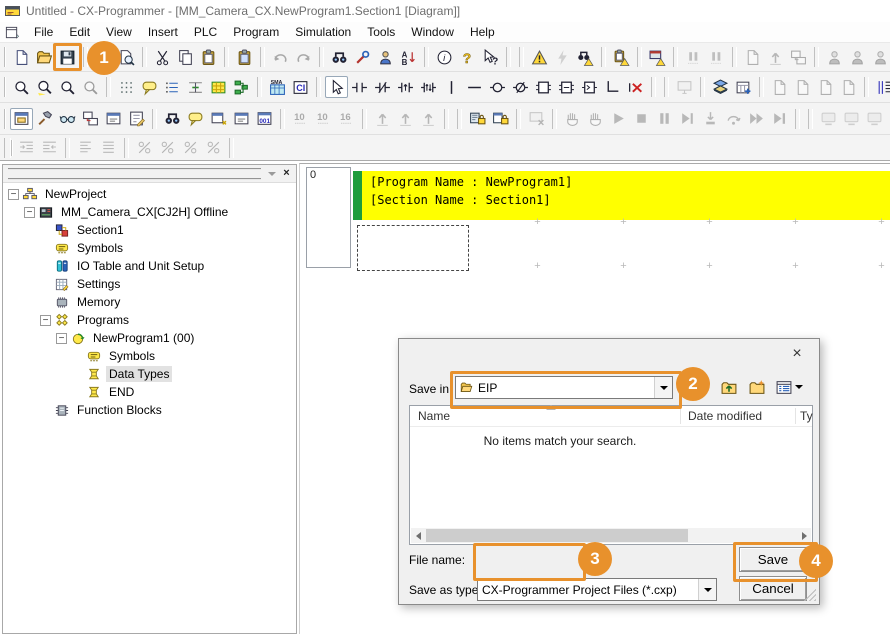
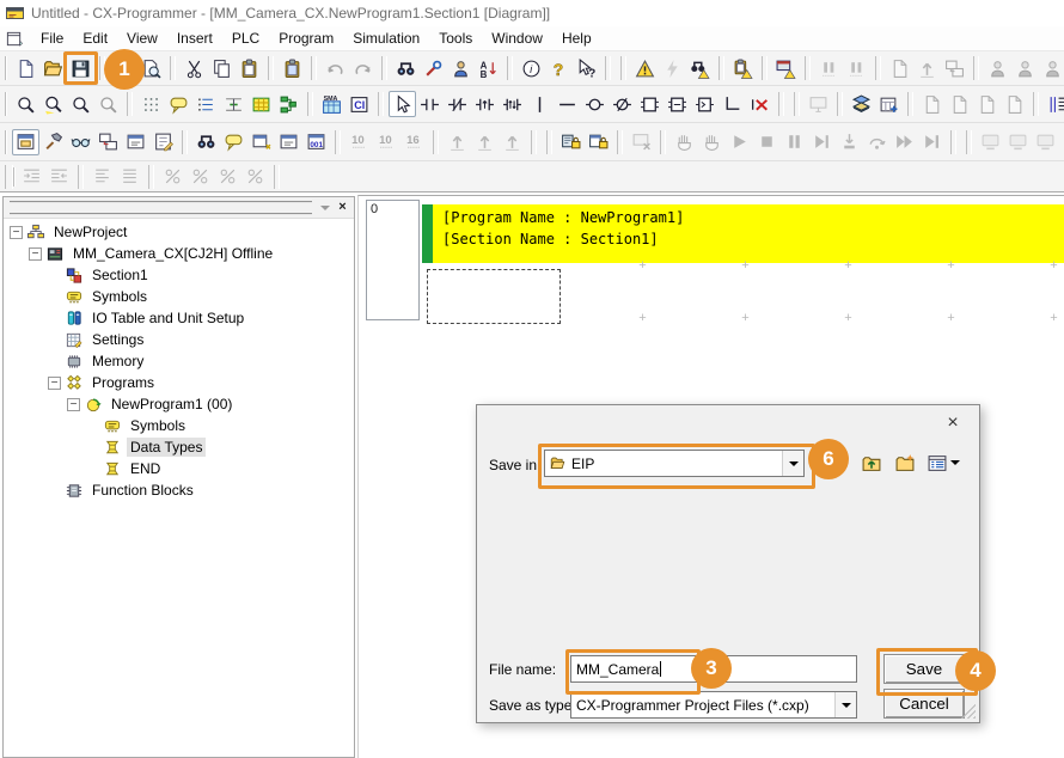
  Untitled - CX-Programmer - [MM_Camera_CX.NewProgram1.Section1 [Diagram]]
  File Edit View Insert PLC Program Simulation Tools Window Help
  ×
  −
  NewProject
  −
  MM_Camera_CX[CJ2H] Offline
  Section1
  Symbols
  IO Table and Unit Setup
  Settings
  Memory
  −
  Programs
  −
  NewProgram1 (00)
  Symbols
  Data Types
  END
  Function Blocks
  0
  [Program Name : NewProgram1]
  [Section Name : Section1]
  +
  +
  +
  +
  +
  +
  +
  +
  +
  +
  ×
  Save in:
  EIP
- Name
- Date modified
- Ty
- No items match your search.
  File name:
+ MM_Camera
  Save as type
  CX-Programmer Project Files (*.cxp)
  Save
  Cancel
- 2
+ 6
  3
  4
  1
